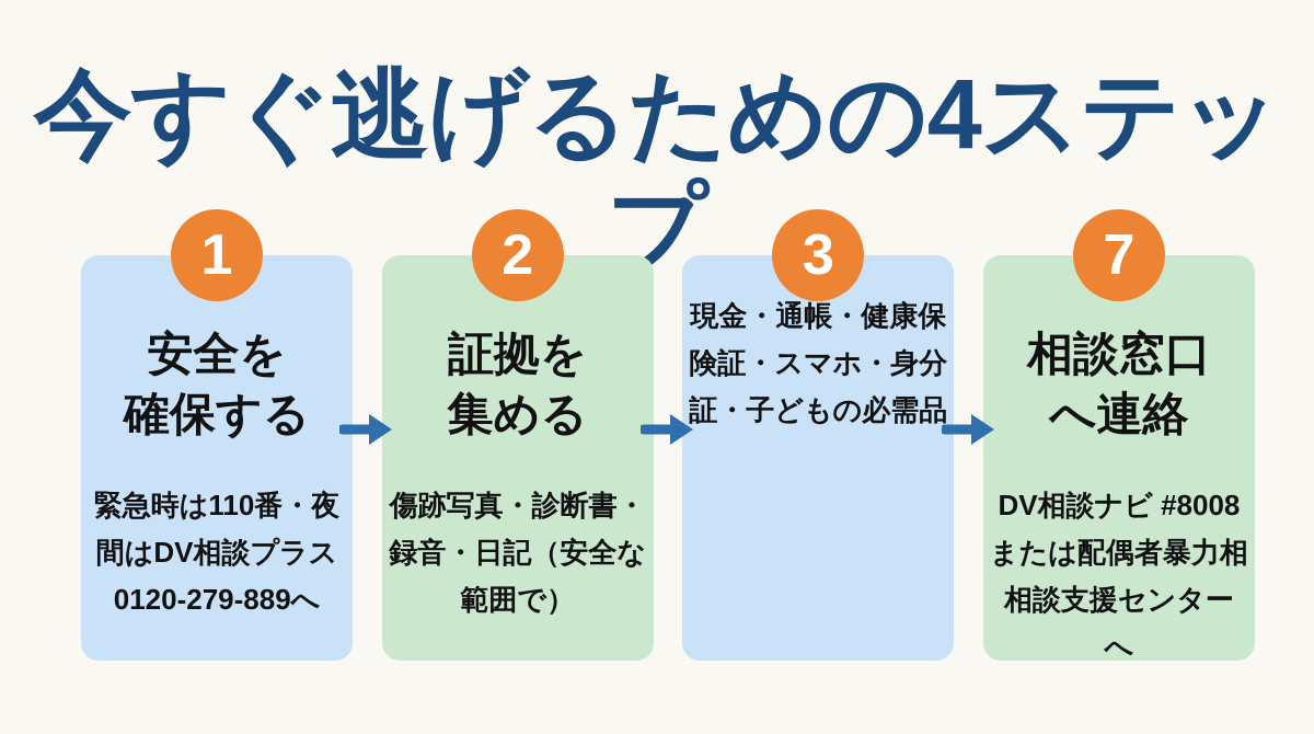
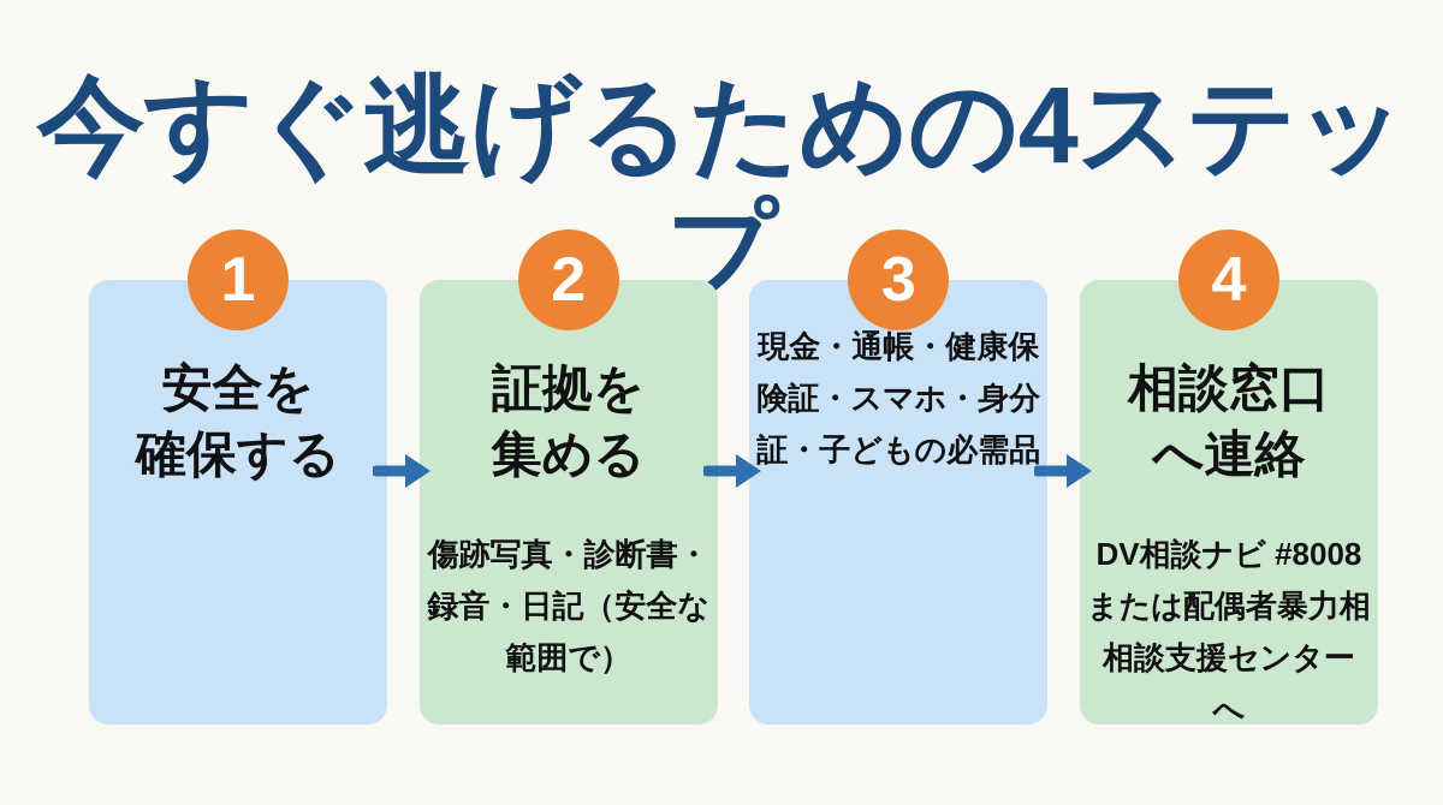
  今すぐ逃げるための4ステップ
  1
  安全を
  確保する
- 緊急時は110番・夜
- 間はDV相談プラス
- 0120-279-889へ
  2
  証拠を
  集める
  傷跡写真・診断書・
  録音・日記（安全な
  範囲で）
  3
  現金・通帳・健康保
  険証・スマホ・身分
  証・子どもの必需品
- 7
+ 4
  相談窓口
  へ連絡
  DV相談ナビ #8008
  または配偶者暴力相
  相談支援センターへ
